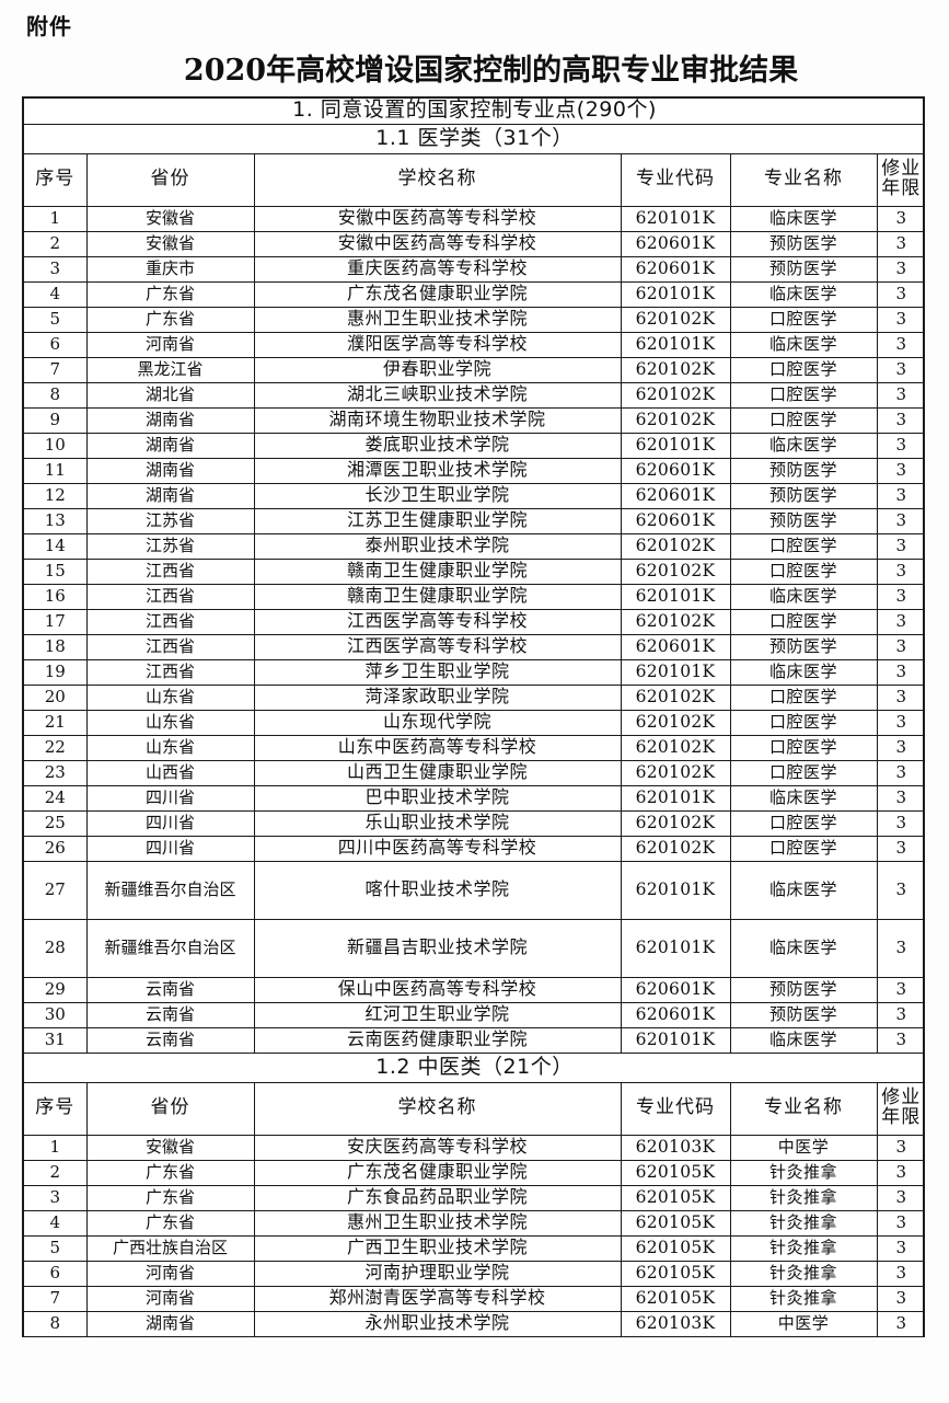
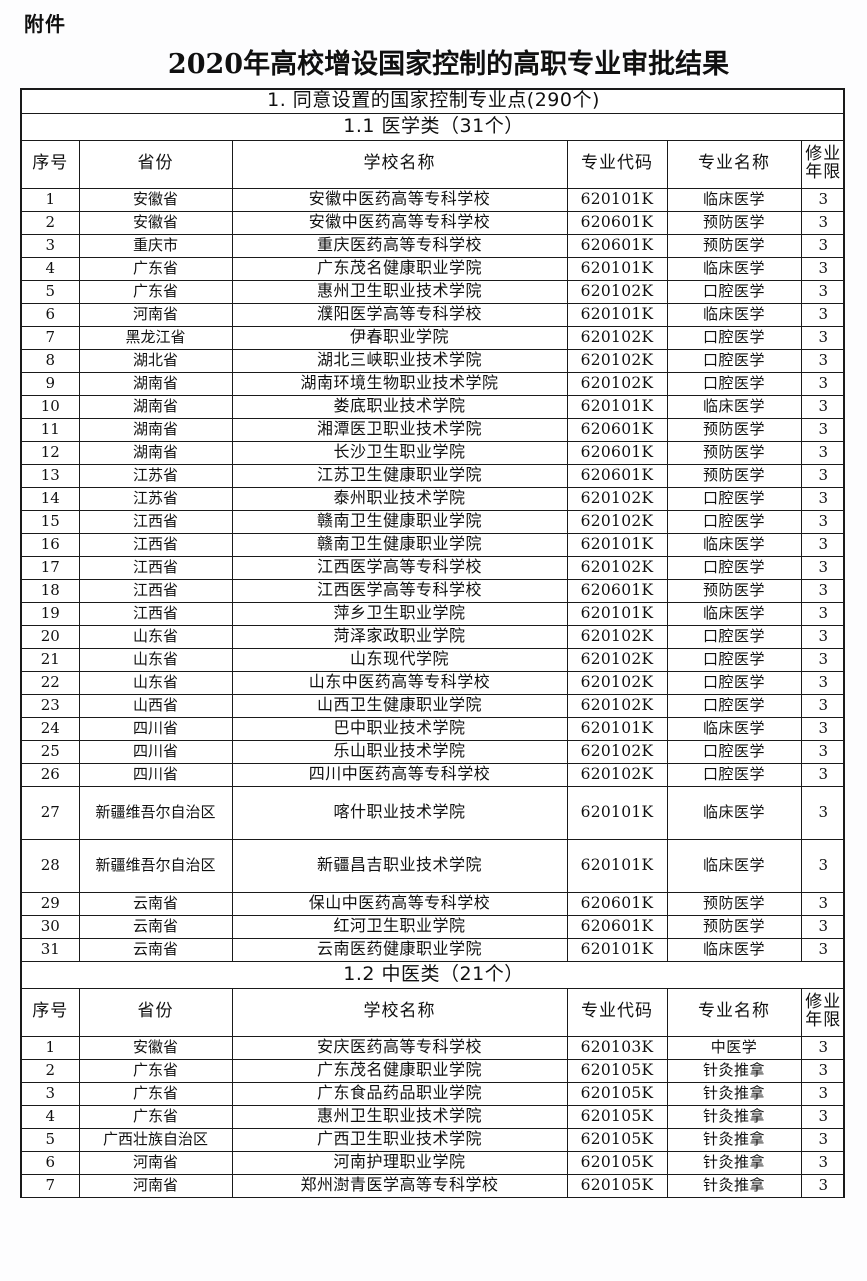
  附件
  2020年高校增设国家控制的高职专业审批结果
  1. 同意设置的国家控制专业点(290个)
  1.1 医学类（31个）
  序号	省份	学校名称	专业代码	专业名称	修业年限
  1	安徽省	安徽中医药高等专科学校	620101K	临床医学	3
  2	安徽省	安徽中医药高等专科学校	620601K	预防医学	3
  3	重庆市	重庆医药高等专科学校	620601K	预防医学	3
  4	广东省	广东茂名健康职业学院	620101K	临床医学	3
  5	广东省	惠州卫生职业技术学院	620102K	口腔医学	3
  6	河南省	濮阳医学高等专科学校	620101K	临床医学	3
  7	黑龙江省	伊春职业学院	620102K	口腔医学	3
  8	湖北省	湖北三峡职业技术学院	620102K	口腔医学	3
  9	湖南省	湖南环境生物职业技术学院	620102K	口腔医学	3
  10	湖南省	娄底职业技术学院	620101K	临床医学	3
  11	湖南省	湘潭医卫职业技术学院	620601K	预防医学	3
  12	湖南省	长沙卫生职业学院	620601K	预防医学	3
  13	江苏省	江苏卫生健康职业学院	620601K	预防医学	3
  14	江苏省	泰州职业技术学院	620102K	口腔医学	3
  15	江西省	赣南卫生健康职业学院	620102K	口腔医学	3
  16	江西省	赣南卫生健康职业学院	620101K	临床医学	3
  17	江西省	江西医学高等专科学校	620102K	口腔医学	3
  18	江西省	江西医学高等专科学校	620601K	预防医学	3
  19	江西省	萍乡卫生职业学院	620101K	临床医学	3
  20	山东省	菏泽家政职业学院	620102K	口腔医学	3
  21	山东省	山东现代学院	620102K	口腔医学	3
  22	山东省	山东中医药高等专科学校	620102K	口腔医学	3
  23	山西省	山西卫生健康职业学院	620102K	口腔医学	3
  24	四川省	巴中职业技术学院	620101K	临床医学	3
  25	四川省	乐山职业技术学院	620102K	口腔医学	3
  26	四川省	四川中医药高等专科学校	620102K	口腔医学	3
  27	新疆维吾尔自治区	喀什职业技术学院	620101K	临床医学	3
  28	新疆维吾尔自治区	新疆昌吉职业技术学院	620101K	临床医学	3
  29	云南省	保山中医药高等专科学校	620601K	预防医学	3
  30	云南省	红河卫生职业学院	620601K	预防医学	3
  31	云南省	云南医药健康职业学院	620101K	临床医学	3
  1.2 中医类（21个）
  序号	省份	学校名称	专业代码	专业名称	修业年限
  1	安徽省	安庆医药高等专科学校	620103K	中医学	3
  2	广东省	广东茂名健康职业学院	620105K	针灸推拿	3
  3	广东省	广东食品药品职业学院	620105K	针灸推拿	3
  4	广东省	惠州卫生职业技术学院	620105K	针灸推拿	3
  5	广西壮族自治区	广西卫生职业技术学院	620105K	针灸推拿	3
  6	河南省	河南护理职业学院	620105K	针灸推拿	3
  7	河南省	郑州澍青医学高等专科学校	620105K	针灸推拿	3
- 8	湖南省	永州职业技术学院	620103K	中医学	3
